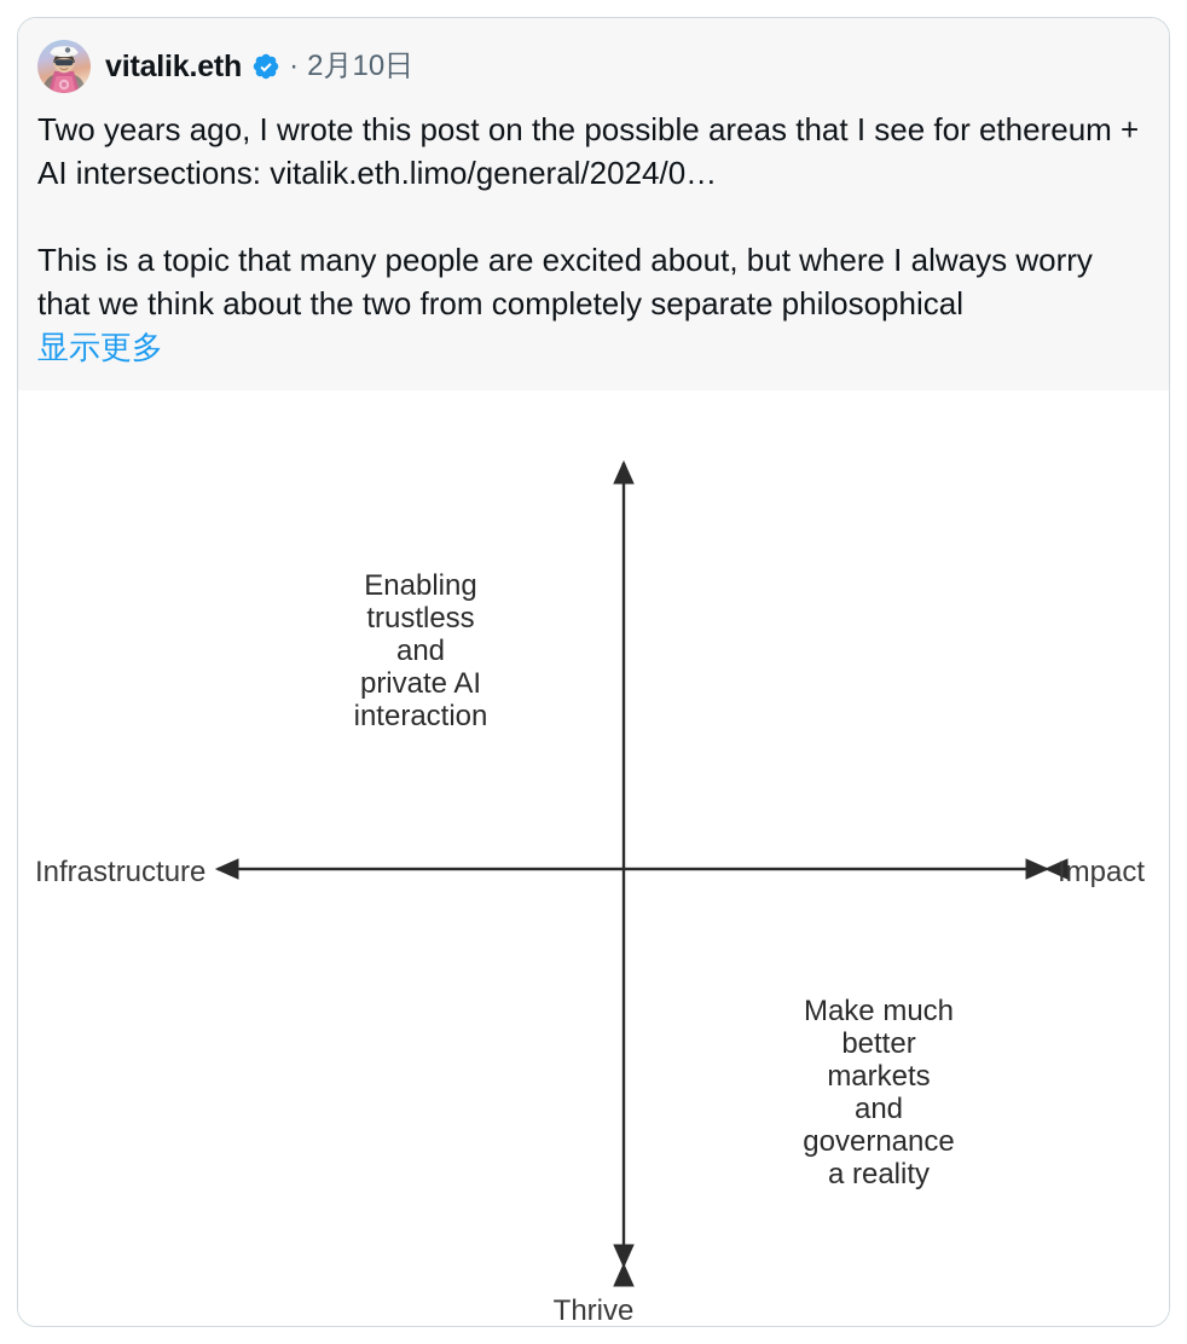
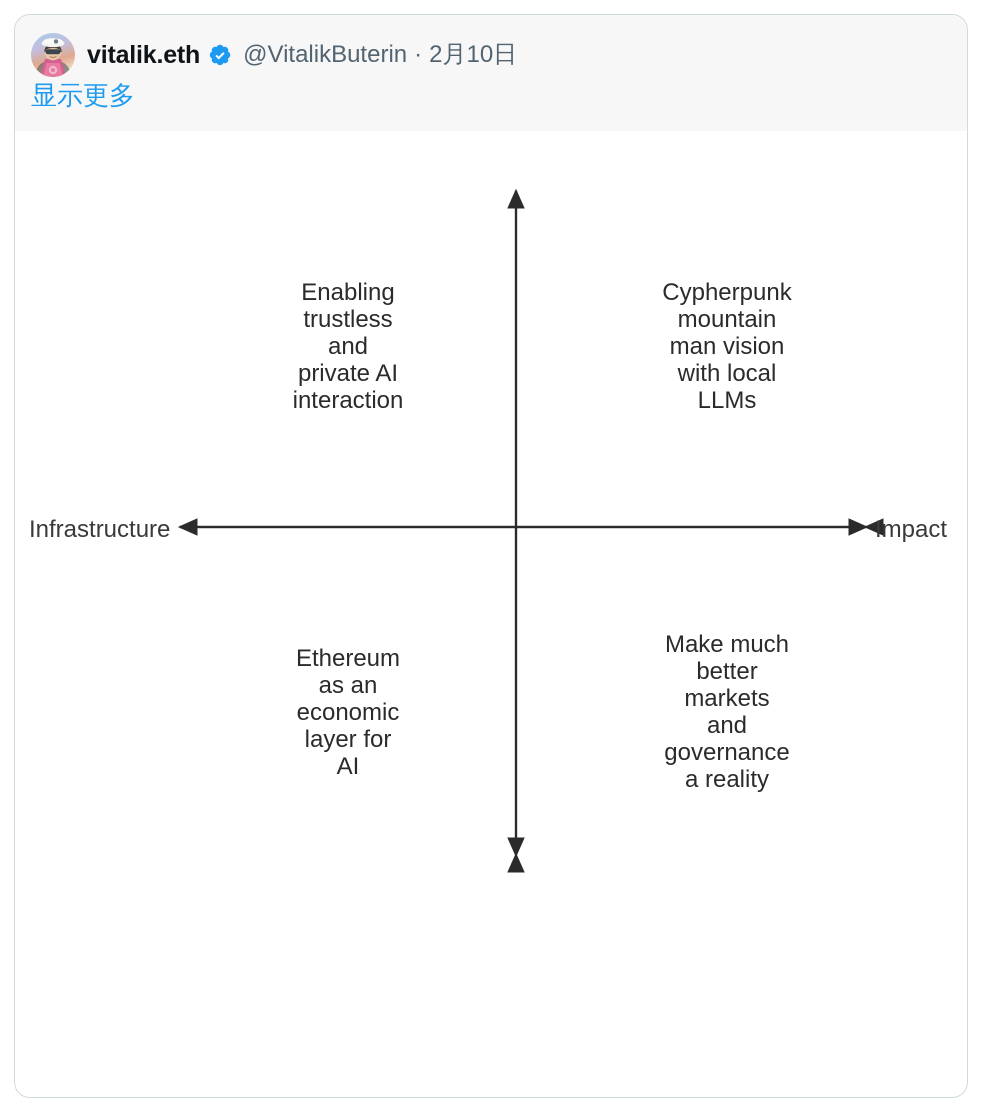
  vitalik.eth
+ @VitalikButerin
  ·
  2月10日
- Two years ago, I wrote this post on the possible areas that I see for ethereum + AI intersections: vitalik.eth.limo/general/2024/0…
- This is a topic that many people are excited about, but where I always worry that we think about the two from completely separate philosophical
  显示更多
- Thrive
  Infrastructure
  Impact
  Enabling
  trustless
  and
  private AI
  interaction
+ Cypherpunk
+ mountain
+ man vision
+ with local
+ LLMs
+ Ethereum
+ as an
+ economic
+ layer for
+ AI
  Make much
  better
  markets
  and
  governance
  a reality
